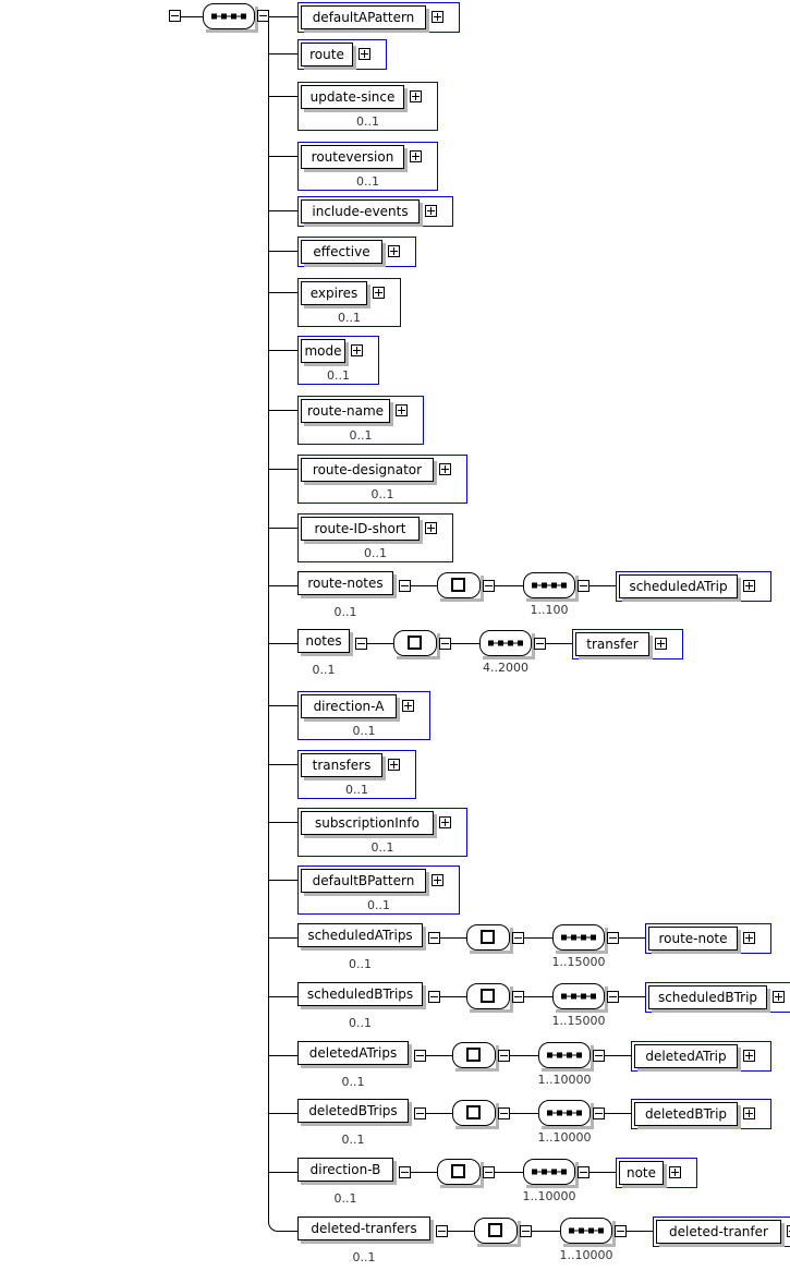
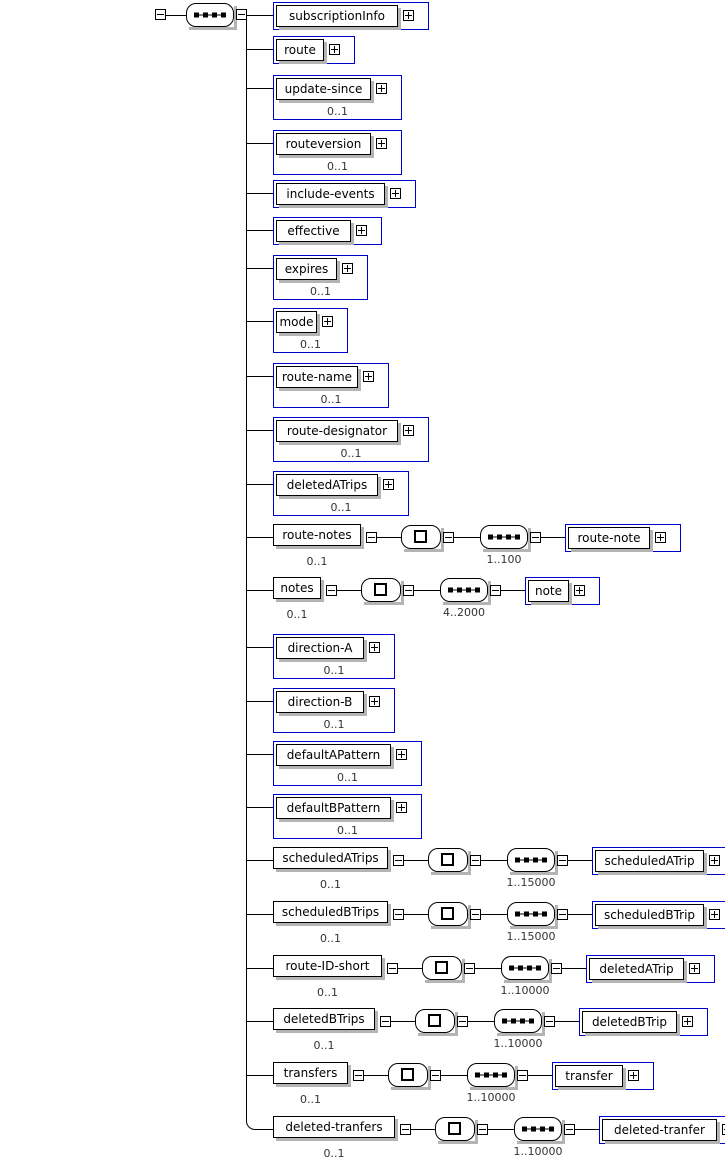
- defaultAPattern
+ subscriptionInfo
  route
  update-since
  0..1
  routeversion
  0..1
  include-events
  effective
  expires
  0..1
  mode
  0..1
  route-name
  0..1
  route-designator
  0..1
- route-ID-short
+ deletedATrips
  0..1
  route-notes
  0..1
  1..100
- scheduledATrip
+ route-note
  notes
  0..1
  4..2000
- transfer
+ note
  direction-A
  0..1
- transfers
+ direction-B
  0..1
- subscriptionInfo
+ defaultAPattern
  0..1
  defaultBPattern
  0..1
  scheduledATrips
  0..1
  1..15000
- route-note
+ scheduledATrip
  scheduledBTrips
  0..1
  1..15000
  scheduledBTrip
- deletedATrips
+ route-ID-short
  0..1
  1..10000
  deletedATrip
  deletedBTrips
  0..1
  1..10000
  deletedBTrip
- direction-B
+ transfers
  0..1
  1..10000
- note
+ transfer
  deleted-tranfers
  0..1
  1..10000
  deleted-tranfer
